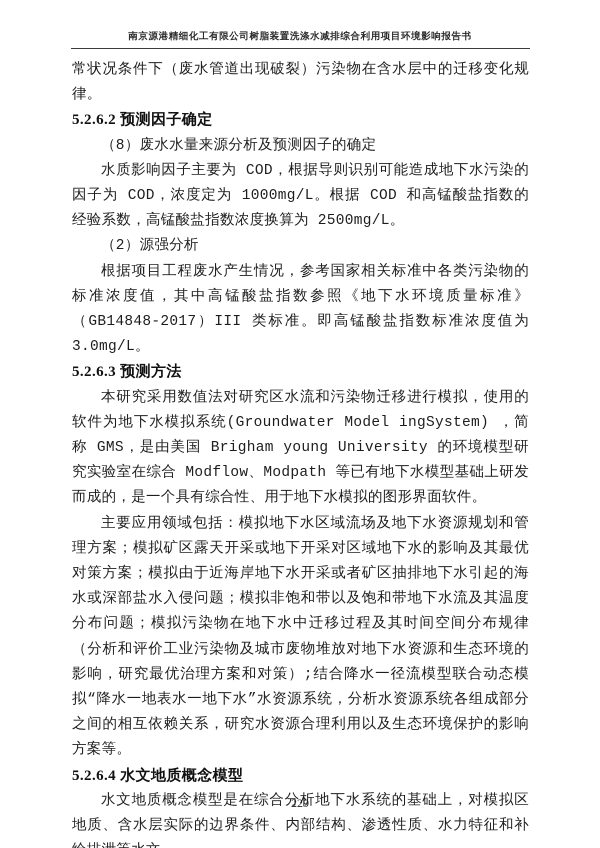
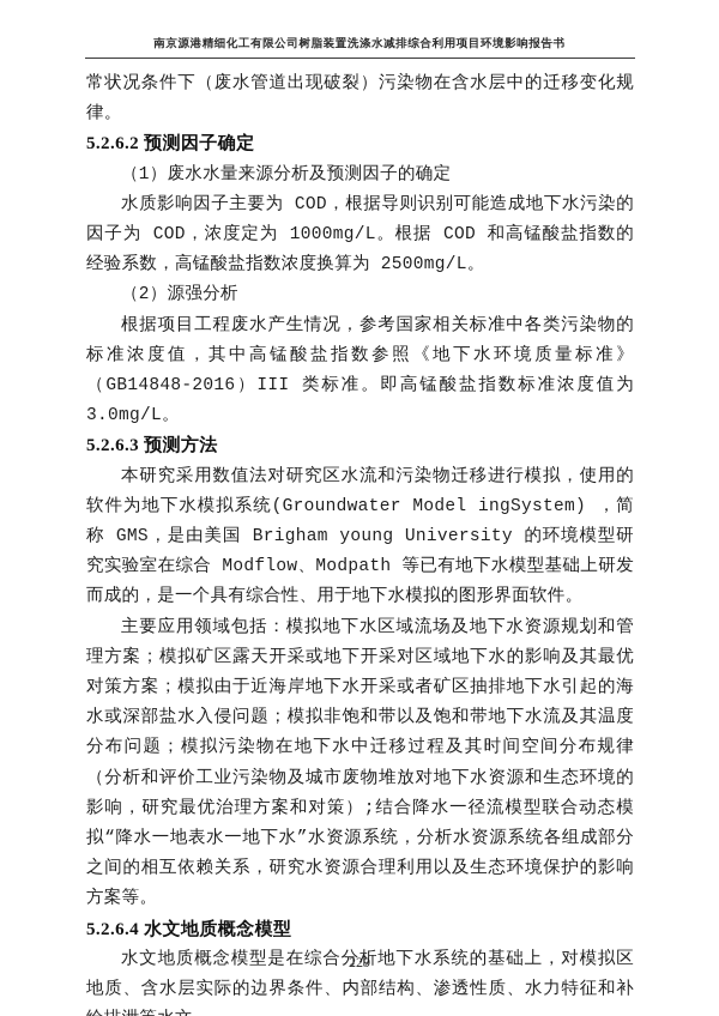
  南京源港精细化工有限公司树脂装置洗涤水减排综合利用项目环境影响报告书
  常状况条件下（废水管道出现破裂）污染物在含水层中的迁移变化规律。
  5.2.6.2 预测因子确定
- （8）废水水量来源分析及预测因子的确定
+ （1）废水水量来源分析及预测因子的确定
  水质影响因子主要为 COD，根据导则识别可能造成地下水污染的因子为 COD，浓度定为 1000mg/L。根据 COD 和高锰酸盐指数的经验系数，高锰酸盐指数浓度换算为 2500mg/L。
  （2）源强分析
- 根据项目工程废水产生情况，参考国家相关标准中各类污染物的标准浓度值，其中高锰酸盐指数参照《地下水环境质量标准》（GB14848-2017）III 类标准。即高锰酸盐指数标准浓度值为 3.0mg/L。
+ 根据项目工程废水产生情况，参考国家相关标准中各类污染物的标准浓度值，其中高锰酸盐指数参照《地下水环境质量标准》（GB14848-2016）III 类标准。即高锰酸盐指数标准浓度值为 3.0mg/L。
  5.2.6.3 预测方法
  本研究采用数值法对研究区水流和污染物迁移进行模拟，使用的软件为地下水模拟系统(Groundwater Model ingSystem) ，简称 GMS，是由美国 Brigham young University 的环境模型研究实验室在综合 Modflow、Modpath 等已有地下水模型基础上研发而成的，是一个具有综合性、用于地下水模拟的图形界面软件。
  主要应用领域包括：模拟地下水区域流场及地下水资源规划和管理方案；模拟矿区露天开采或地下开采对区域地下水的影响及其最优对策方案；模拟由于近海岸地下水开采或者矿区抽排地下水引起的海水或深部盐水入侵问题；模拟非饱和带以及饱和带地下水流及其温度分布问题；模拟污染物在地下水中迁移过程及其时间空间分布规律（分析和评价工业污染物及城市废物堆放对地下水资源和生态环境的影响，研究最优治理方案和对策）;结合降水一径流模型联合动态模拟“降水一地表水一地下水”水资源系统，分析水资源系统各组成部分之间的相互依赖关系，研究水资源合理利用以及生态环境保护的影响方案等。
  5.2.6.4 水文地质概念模型
  水文地质概念模型是在综合分析地下水系统的基础上，对模拟区地质、含水层实际的边界条件、内部结构、渗透性质、水力特征和补
  229
